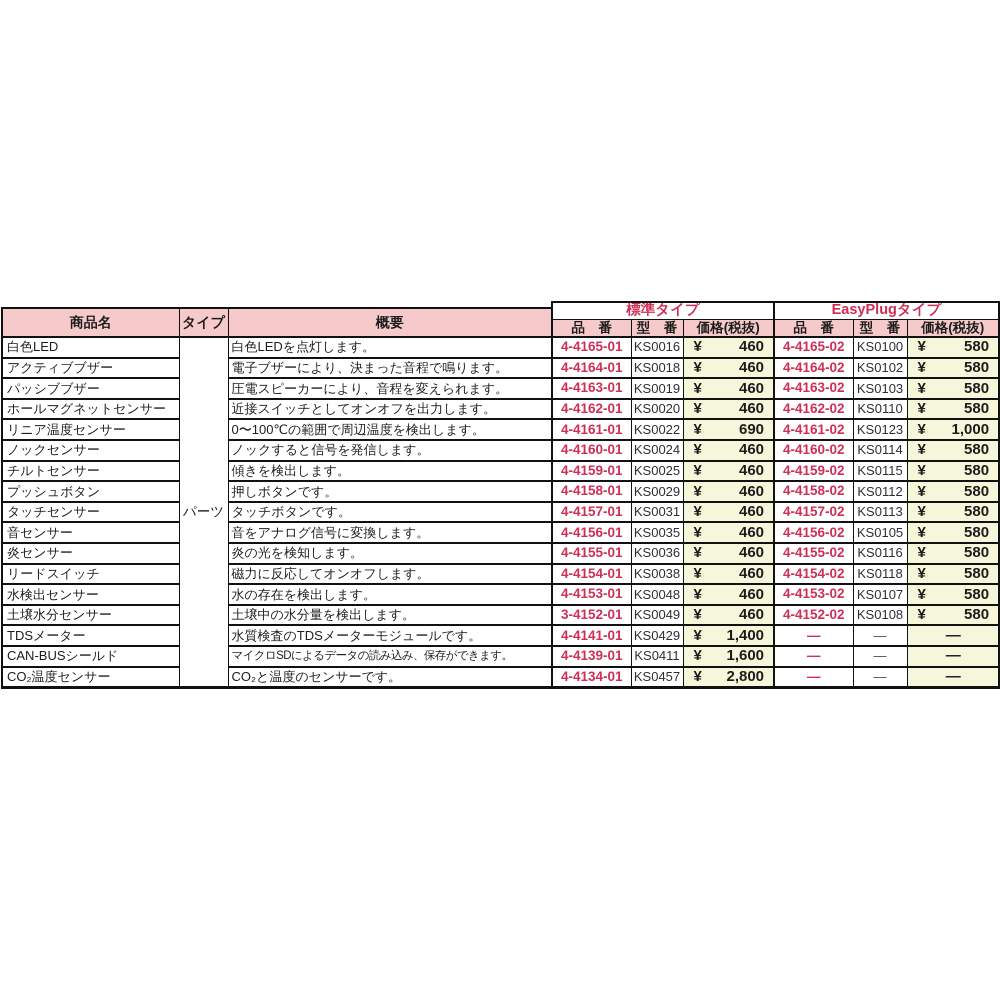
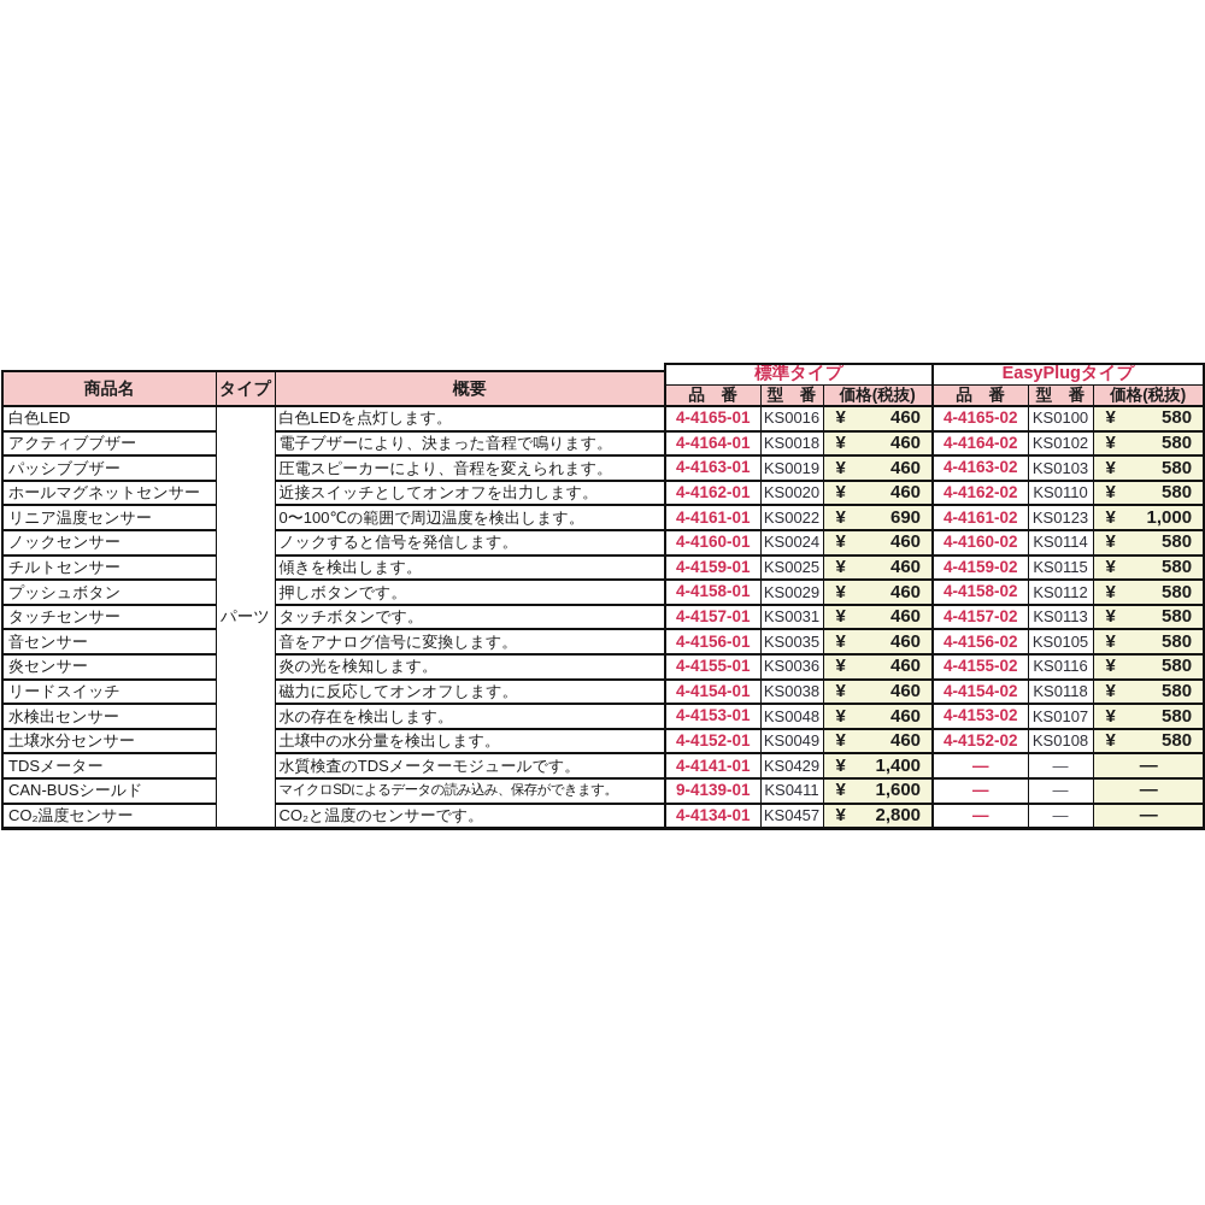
  	標準タイプ	EasyPlugタイプ
  商品名	タイプ	概要
  品 番	型 番	価格(税抜)	品 番	型 番	価格(税抜)
  白色LED	パーツ	白色LEDを点灯します。	4-4165-01	KS0016	¥ 460	4-4165-02	KS0100	¥ 580
  アクティブブザー	電子ブザーにより、決まった音程で鳴ります。	4-4164-01	KS0018	¥ 460	4-4164-02	KS0102	¥ 580
  パッシブブザー	圧電スピーカーにより、音程を変えられます。	4-4163-01	KS0019	¥ 460	4-4163-02	KS0103	¥ 580
  ホールマグネットセンサー	近接スイッチとしてオンオフを出力します。	4-4162-01	KS0020	¥ 460	4-4162-02	KS0110	¥ 580
  リニア温度センサー	0〜100℃の範囲で周辺温度を検出します。	4-4161-01	KS0022	¥ 690	4-4161-02	KS0123	¥ 1,000
  ノックセンサー	ノックすると信号を発信します。	4-4160-01	KS0024	¥ 460	4-4160-02	KS0114	¥ 580
  チルトセンサー	傾きを検出します。	4-4159-01	KS0025	¥ 460	4-4159-02	KS0115	¥ 580
  プッシュボタン	押しボタンです。	4-4158-01	KS0029	¥ 460	4-4158-02	KS0112	¥ 580
  タッチセンサー	タッチボタンです。	4-4157-01	KS0031	¥ 460	4-4157-02	KS0113	¥ 580
  音センサー	音をアナログ信号に変換します。	4-4156-01	KS0035	¥ 460	4-4156-02	KS0105	¥ 580
  炎センサー	炎の光を検知します。	4-4155-01	KS0036	¥ 460	4-4155-02	KS0116	¥ 580
  リードスイッチ	磁力に反応してオンオフします。	4-4154-01	KS0038	¥ 460	4-4154-02	KS0118	¥ 580
  水検出センサー	水の存在を検出します。	4-4153-01	KS0048	¥ 460	4-4153-02	KS0107	¥ 580
- 土壌水分センサー	土壌中の水分量を検出します。	3-4152-01	KS0049	¥ 460	4-4152-02	KS0108	¥ 580
+ 土壌水分センサー	土壌中の水分量を検出します。	4-4152-01	KS0049	¥ 460	4-4152-02	KS0108	¥ 580
  TDSメーター	水質検査のTDSメーターモジュールです。	4-4141-01	KS0429	¥ 1,400	—	—	—
- CAN-BUSシールド	マイクロSDによるデータの読み込み、保存ができます。	4-4139-01	KS0411	¥ 1,600	—	—	—
+ CAN-BUSシールド	マイクロSDによるデータの読み込み、保存ができます。	9-4139-01	KS0411	¥ 1,600	—	—	—
  CO₂温度センサー	CO₂と温度のセンサーです。	4-4134-01	KS0457	¥ 2,800	—	—	—
